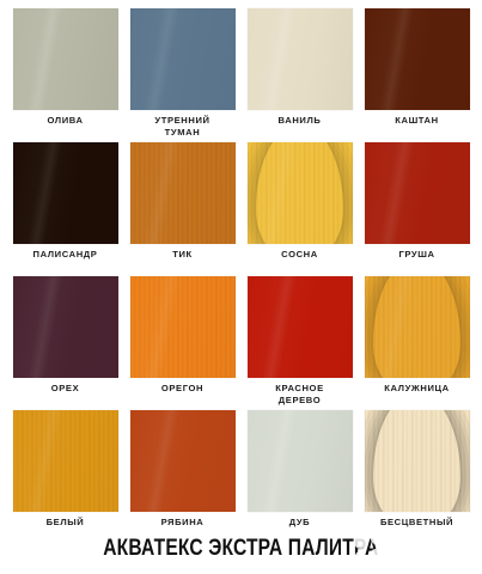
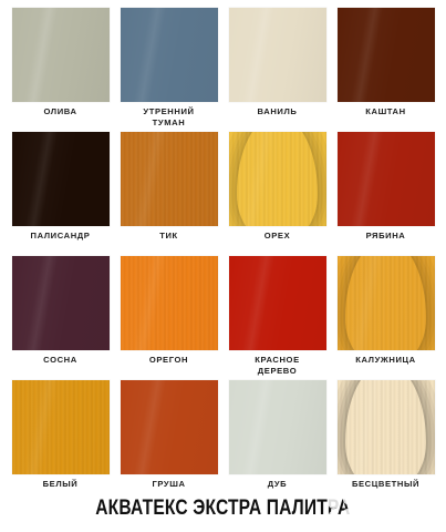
  ОЛИВА
  УТРЕННИЙ
  ТУМАН
  ВАНИЛЬ
  КАШТАН
  ПАЛИСАНДР
  ТИК
- СОСНА
+ ОРЕХ
- ГРУША
+ РЯБИНА
- ОРЕХ
+ СОСНА
  ОРЕГОН
  КРАСНОЕ
  ДЕРЕВО
  КАЛУЖНИЦА
  БЕЛЫЙ
- РЯБИНА
+ ГРУША
  ДУБ
  БЕСЦВЕТНЫЙ
  АКВАТЕКС ЭКСТРА ПАЛИТРА
